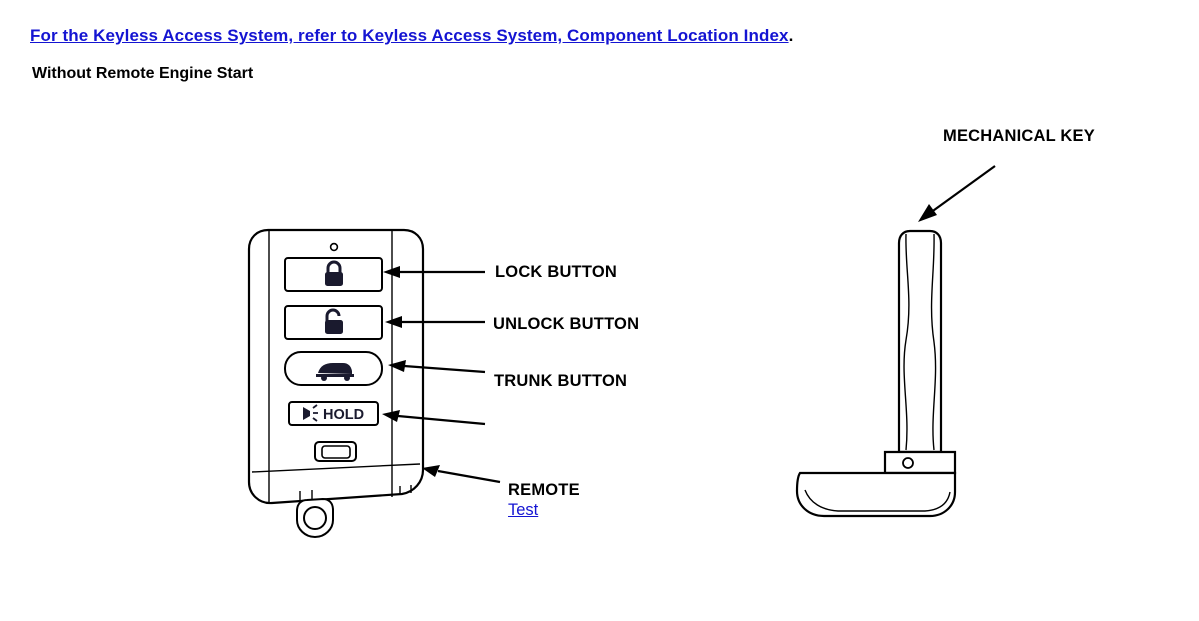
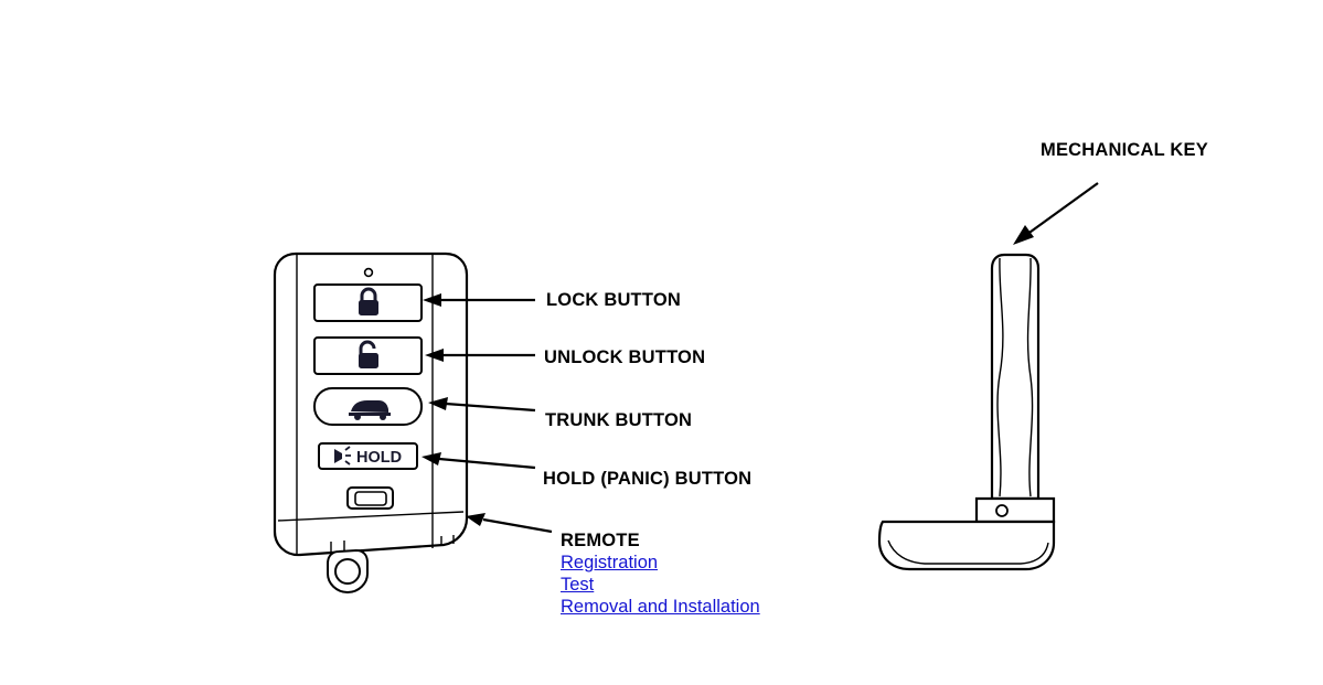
- For the Keyless Access System, refer to Keyless Access System, Component Location Index.
- Without Remote Engine Start
  HOLD
  MECHANICAL KEY
  LOCK BUTTON
  UNLOCK BUTTON
  TRUNK BUTTON
+ HOLD (PANIC) BUTTON
  REMOTE
+ Registration
  Test
+ Removal and Installation
